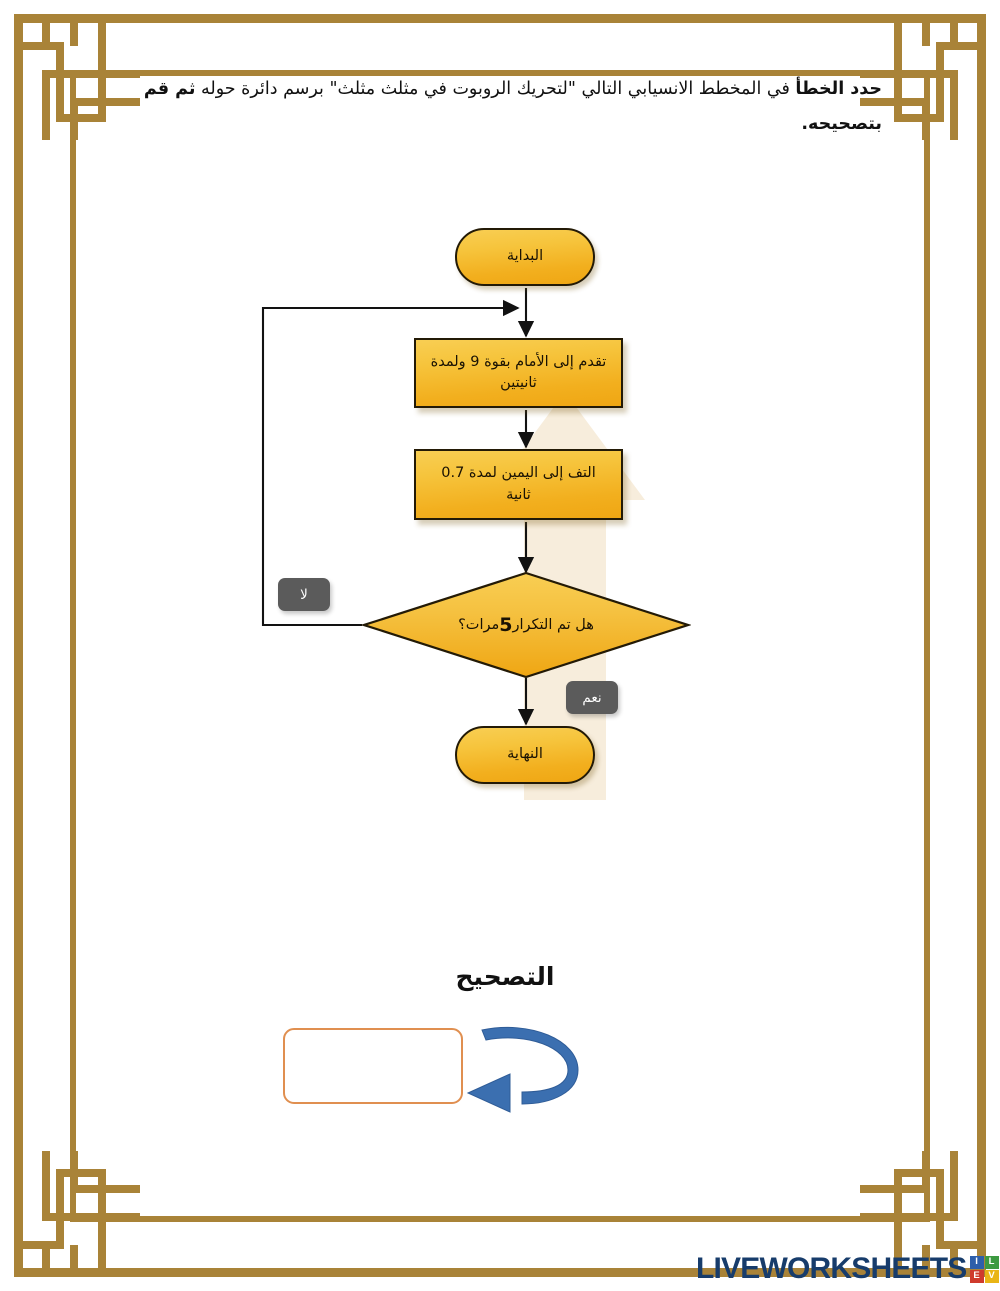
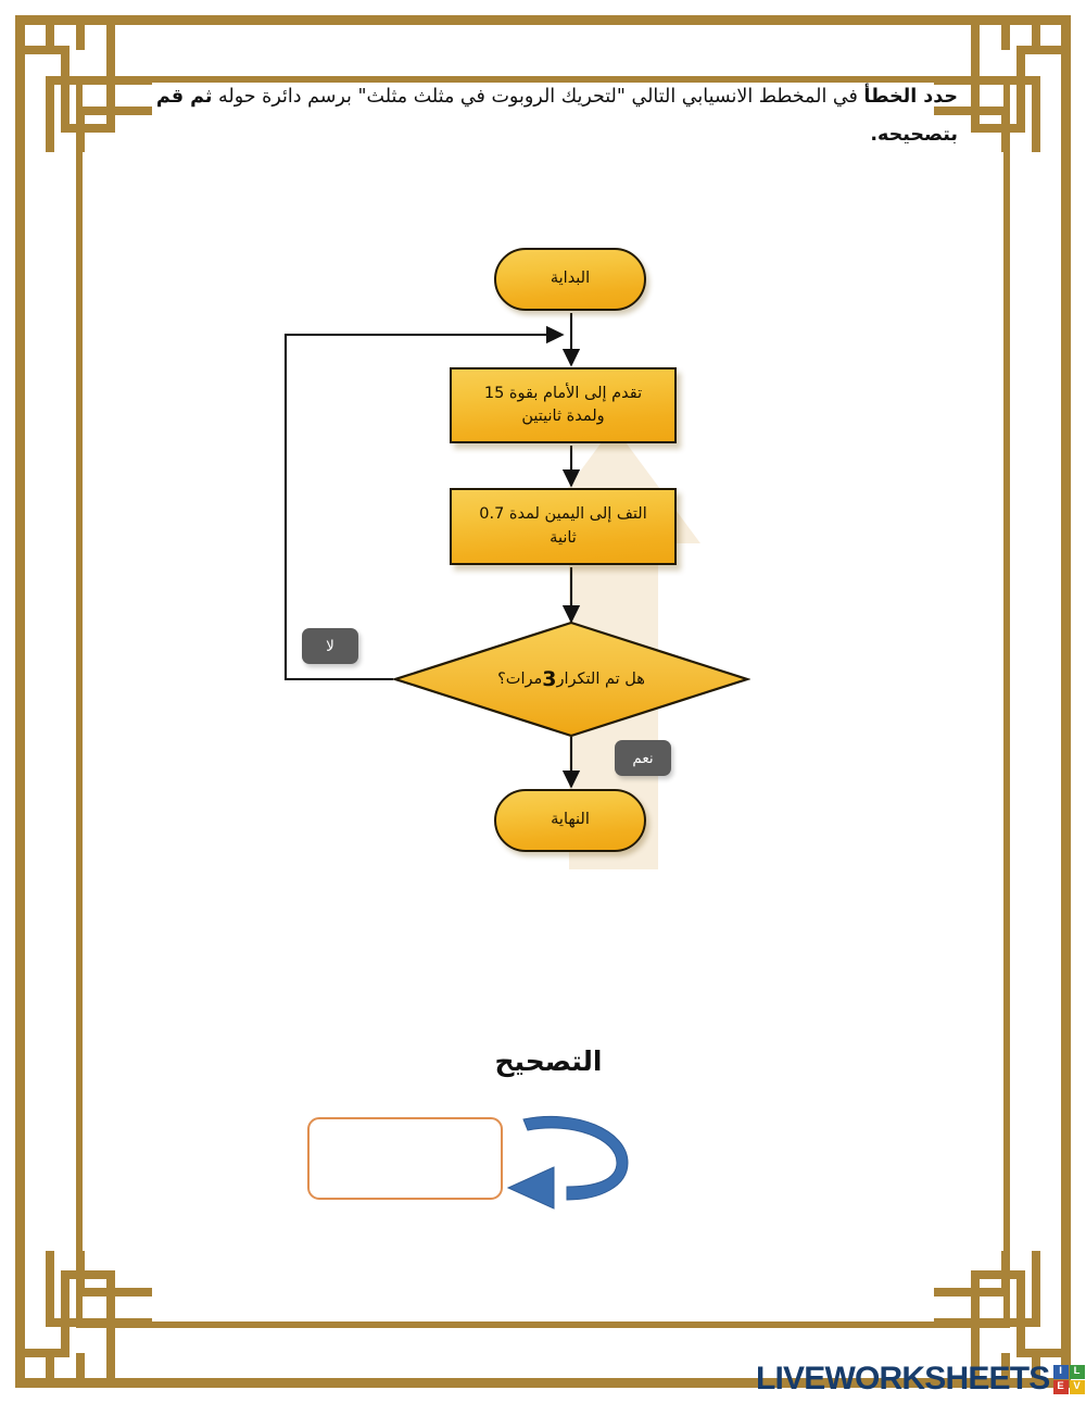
  حدد الخطأ في المخطط الانسيابي التالي "لتحريك الروبوت في مثلث مثلث" برسم دائرة حوله ثم قم بتصحيحه.
  البداية
- تقدم إلى الأمام بقوة 9 ولمدة ثانيتين
+ تقدم إلى الأمام بقوة 15 ولمدة ثانيتين
  التف إلى اليمين لمدة 0.7 ثانية
  هل تم التكرار
- 5
+ 3
  مرات؟
  لا
  نعم
  النهاية
  التصحيح
  L
  I
  V
  E
  LIVEWORKSHEETS
